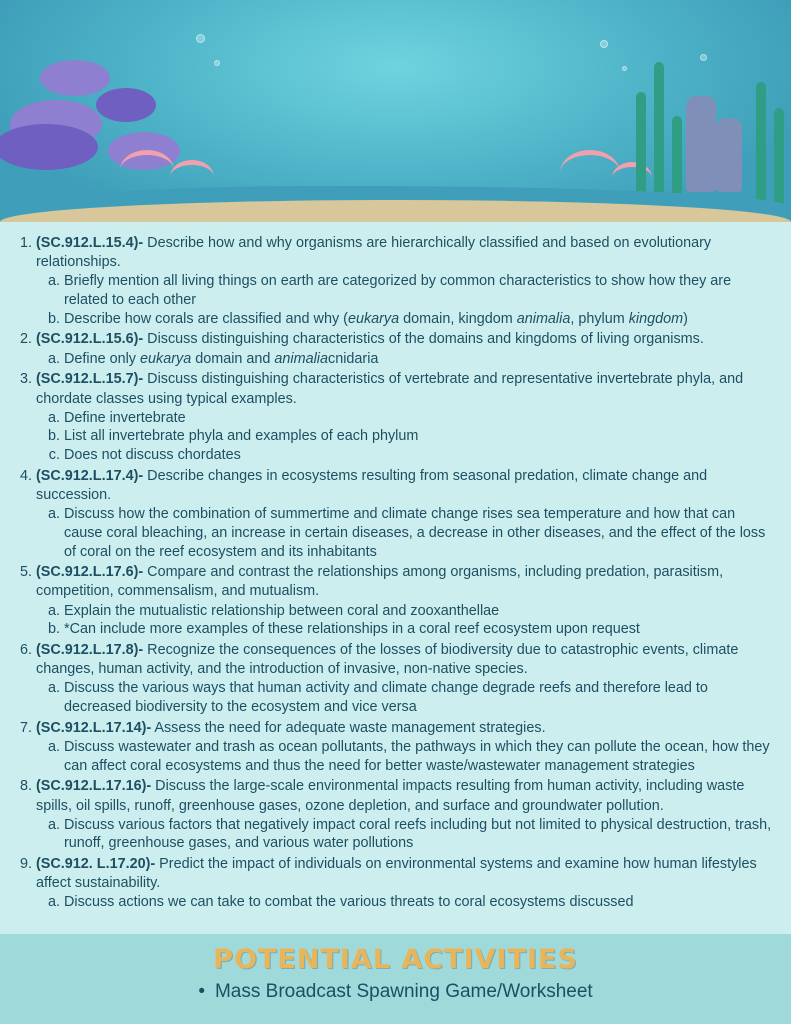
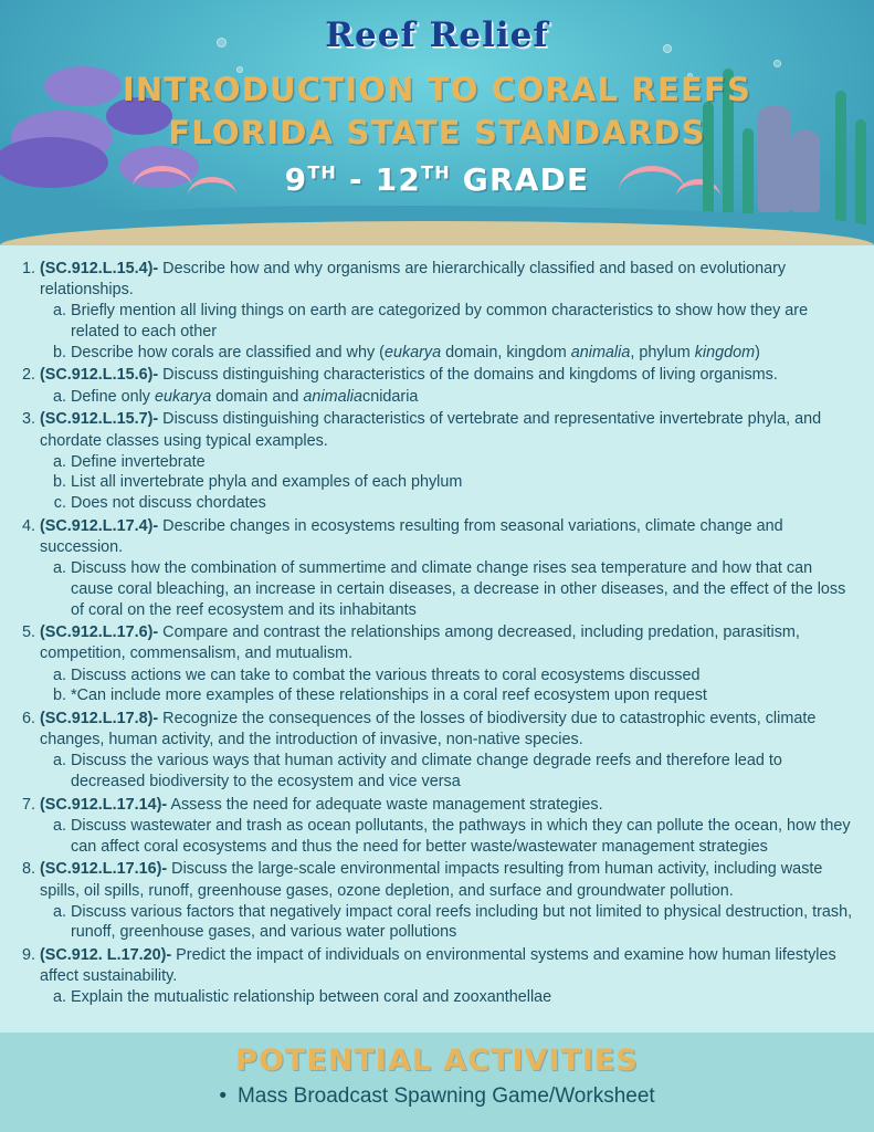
+ Reef Relief
+ INTRODUCTION TO CORAL REEFS
+ FLORIDA STATE STANDARDS
+ 9TH - 12TH GRADE
  (SC.912.L.15.4)- Describe how and why organisms are hierarchically classified and based on evolutionary relationships.
  Briefly mention all living things on earth are categorized by common characteristics to show how they are related to each other
  Describe how corals are classified and why (eukarya domain, kingdom animalia, phylum kingdom)
  (SC.912.L.15.6)- Discuss distinguishing characteristics of the domains and kingdoms of living organisms.
  Define only eukarya domain and animaliacnidaria
  (SC.912.L.15.7)- Discuss distinguishing characteristics of vertebrate and representative invertebrate phyla, and chordate classes using typical examples.
  Define invertebrate
  List all invertebrate phyla and examples of each phylum
  Does not discuss chordates
- (SC.912.L.17.4)- Describe changes in ecosystems resulting from seasonal predation, climate change and succession.
+ (SC.912.L.17.4)- Describe changes in ecosystems resulting from seasonal variations, climate change and succession.
  Discuss how the combination of summertime and climate change rises sea temperature and how that can cause coral bleaching, an increase in certain diseases, a decrease in other diseases, and the effect of the loss of coral on the reef ecosystem and its inhabitants
- (SC.912.L.17.6)- Compare and contrast the relationships among organisms, including predation, parasitism, competition, commensalism, and mutualism.
+ (SC.912.L.17.6)- Compare and contrast the relationships among decreased, including predation, parasitism, competition, commensalism, and mutualism.
- Explain the mutualistic relationship between coral and zooxanthellae
+ Discuss actions we can take to combat the various threats to coral ecosystems discussed
  *Can include more examples of these relationships in a coral reef ecosystem upon request
  (SC.912.L.17.8)- Recognize the consequences of the losses of biodiversity due to catastrophic events, climate changes, human activity, and the introduction of invasive, non-native species.
  Discuss the various ways that human activity and climate change degrade reefs and therefore lead to decreased biodiversity to the ecosystem and vice versa
  (SC.912.L.17.14)- Assess the need for adequate waste management strategies.
  Discuss wastewater and trash as ocean pollutants, the pathways in which they can pollute the ocean, how they can affect coral ecosystems and thus the need for better waste/wastewater management strategies
  (SC.912.L.17.16)- Discuss the large-scale environmental impacts resulting from human activity, including waste spills, oil spills, runoff, greenhouse gases, ozone depletion, and surface and groundwater pollution.
  Discuss various factors that negatively impact coral reefs including but not limited to physical destruction, trash, runoff, greenhouse gases, and various water pollutions
  (SC.912. L.17.20)- Predict the impact of individuals on environmental systems and examine how human lifestyles affect sustainability.
- Discuss actions we can take to combat the various threats to coral ecosystems discussed
+ Explain the mutualistic relationship between coral and zooxanthellae
  POTENTIAL ACTIVITIES
  Mass Broadcast Spawning Game/Worksheet
